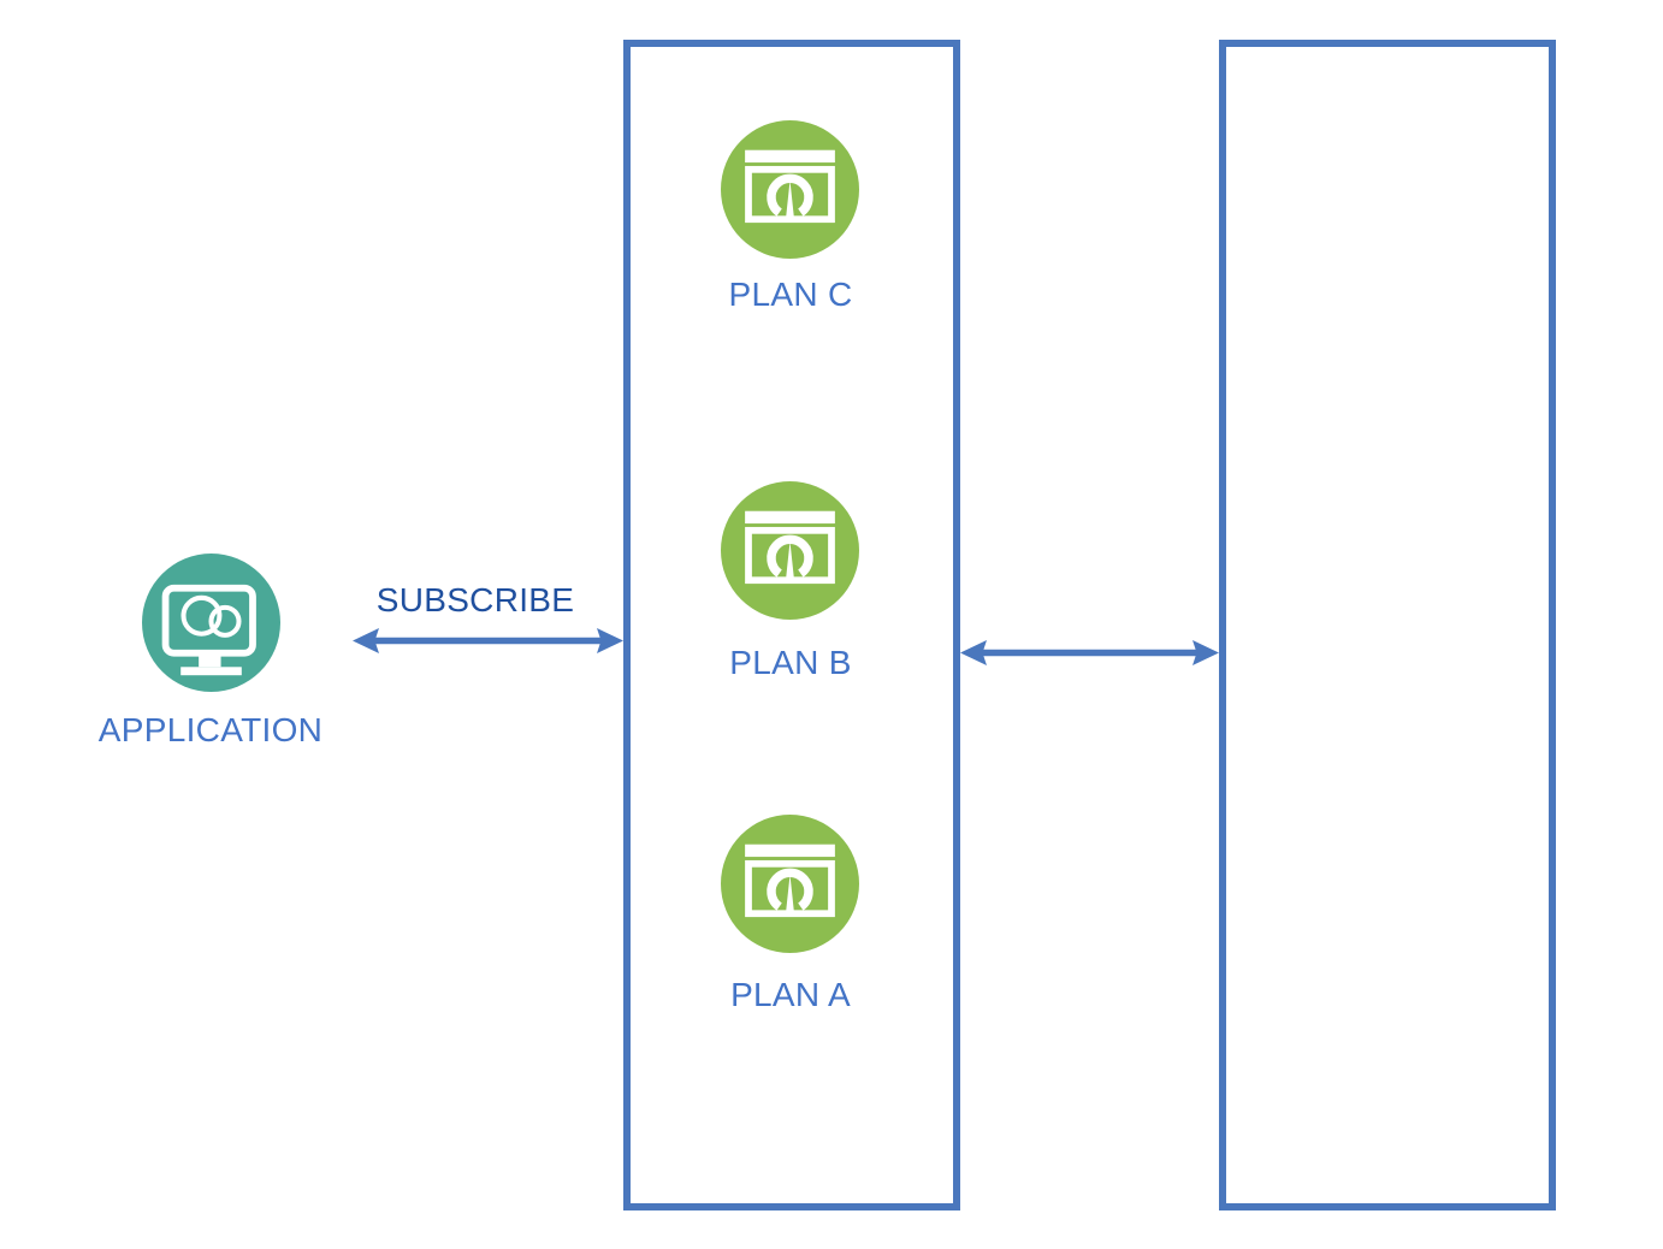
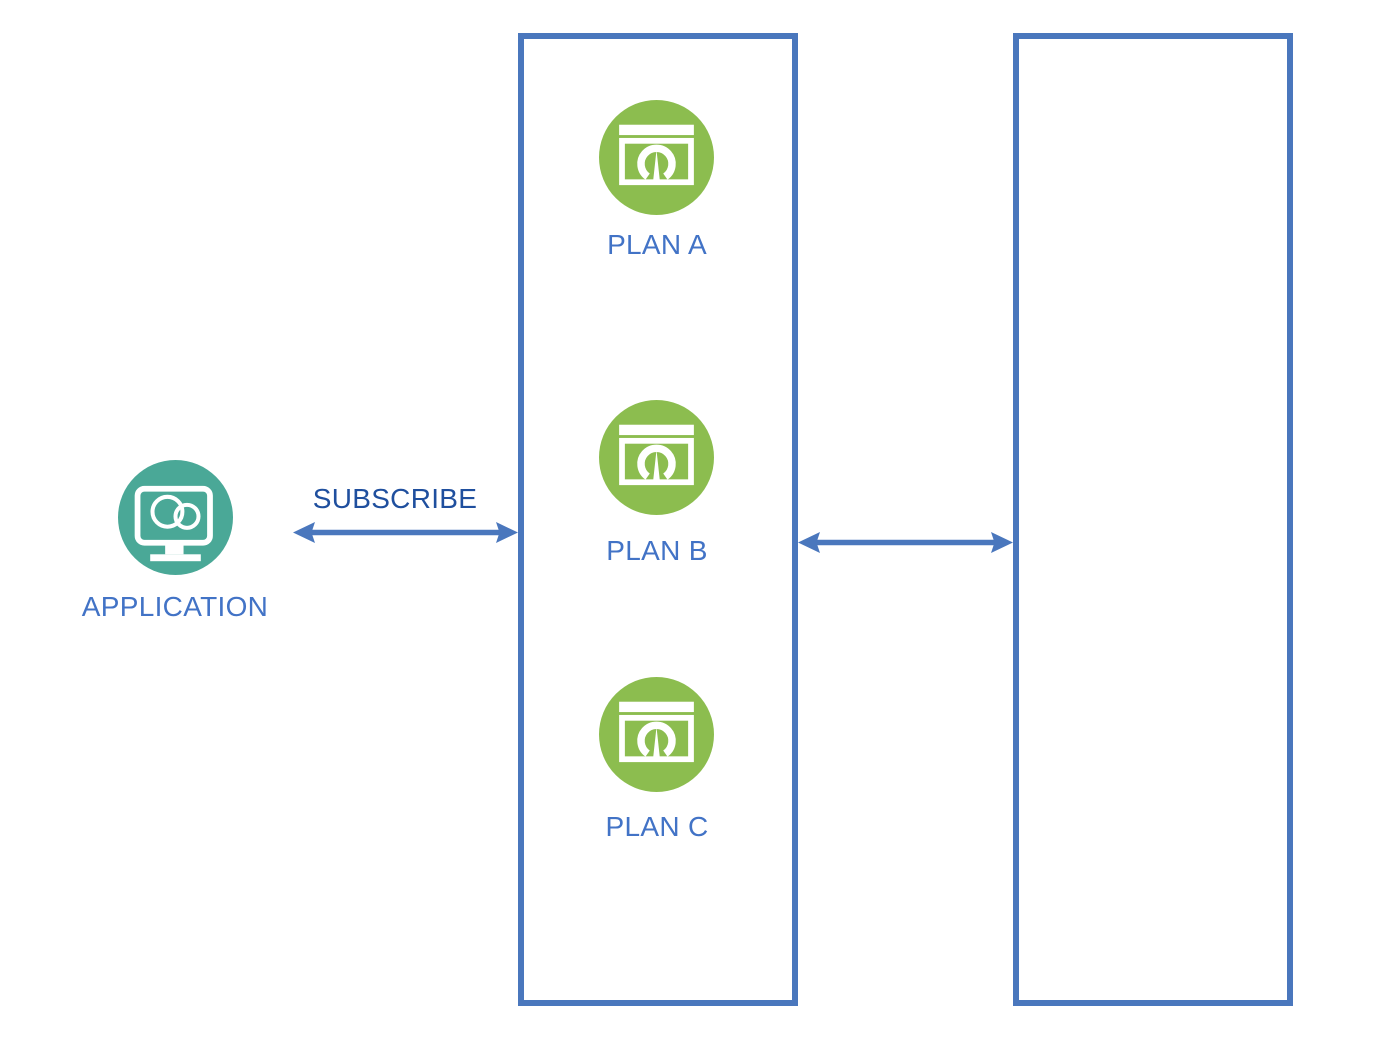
  APPLICATION
  SUBSCRIBE
- PLAN C
+ PLAN A
  PLAN B
- PLAN A
+ PLAN C
